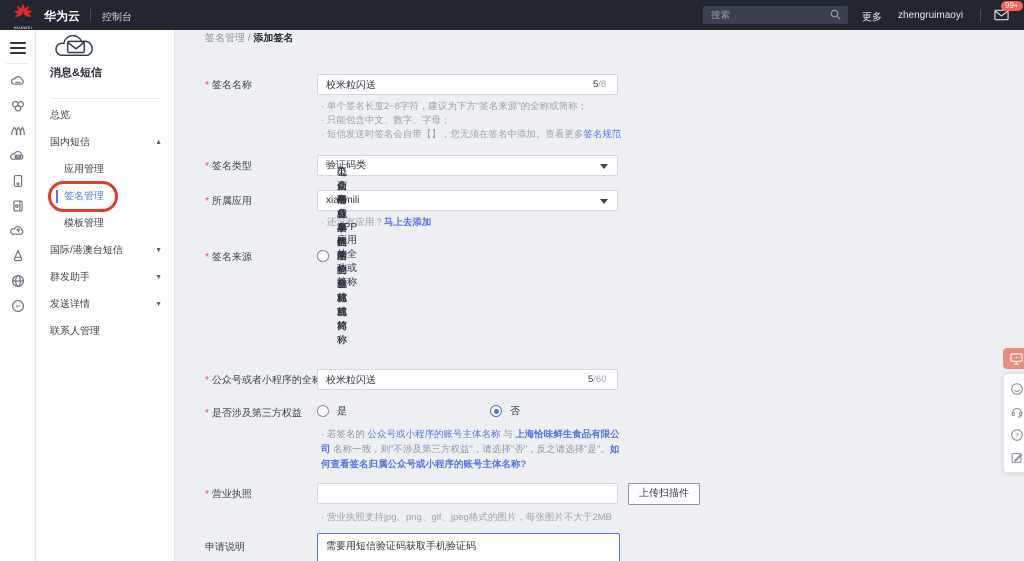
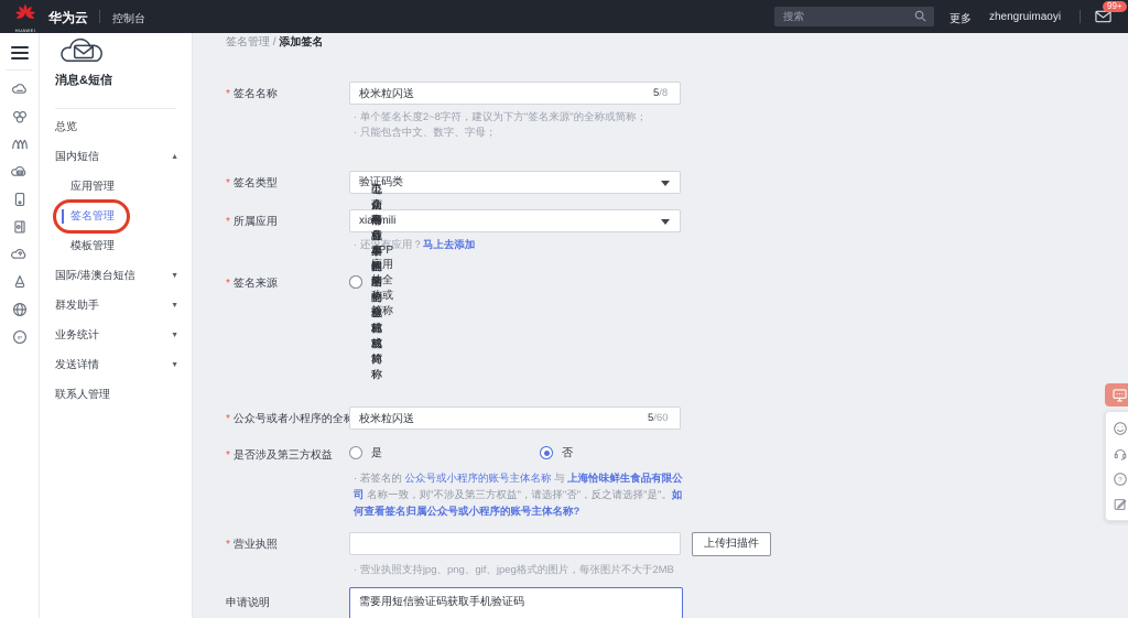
  华为云
  控制台
  搜索
  更多
  zhengruimaoyi
  99+
  消息&短信
  总览
  国内短信
  应用管理
  签名管理
  模板管理
  国际/港澳台短信
  群发助手
+ 业务统计
  发送详情
  联系人管理
  签名管理 / 添加签名
  * 签名名称
  校米粒闪送
  5/8
  单个签名长度2~8字符，建议为下方"签名来源"的全称或简称；
  只能包含中文、数字、字母；
- 短信发送时签名会自带【】，您无须在签名中添加。查看更多签名规范
  * 签名类型
  验证码类
  * 所属应用
  xiaomili
  还没有应用？马上去添加
  * 签名来源
  企事业单位的全称或简称
  工信部备案网站的全称或简称
  APP应用的全称或简称
  公众号或小程序的全称或简称
  电商平台店铺名的全称或简称
  商标名的全称或简称
  * 公众号或者小程序的全
  校米粒闪送
  5/60
  * 是否涉及第三方权益
  是
  否
  若签名的 公众号或小程序的账号主体名称 与 上海恰味鲜生食品有限公司 名称一致，则"不涉及第三方权益"，请选择"否"，反之请选择"是"。如何查看签名归属公众号或小程序的账号主体名称?
  * 营业执照
  上传扫描件
  营业执照支持jpg、png、gif、jpeg格式的图片，每张图片不大于2MB
  申请说明
  需要用短信验证码获取手机验证码
